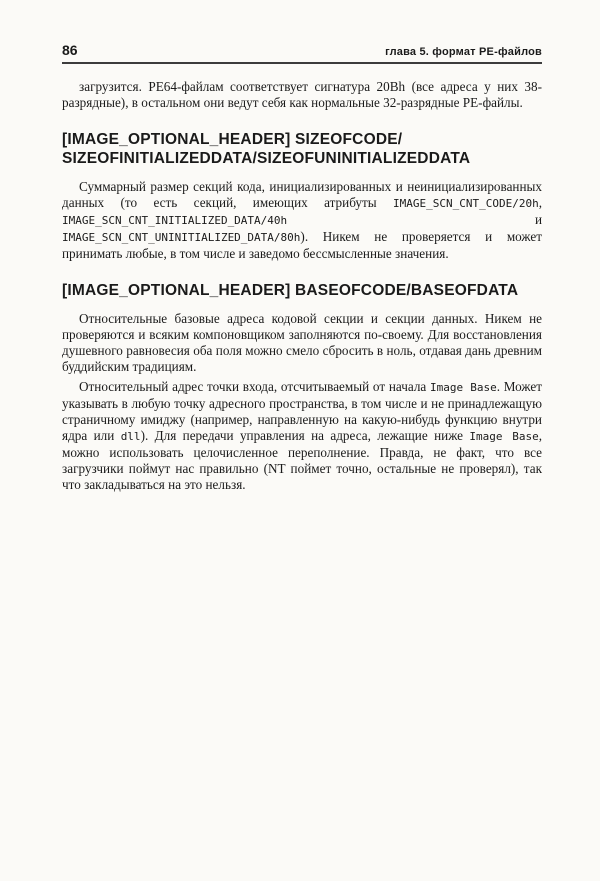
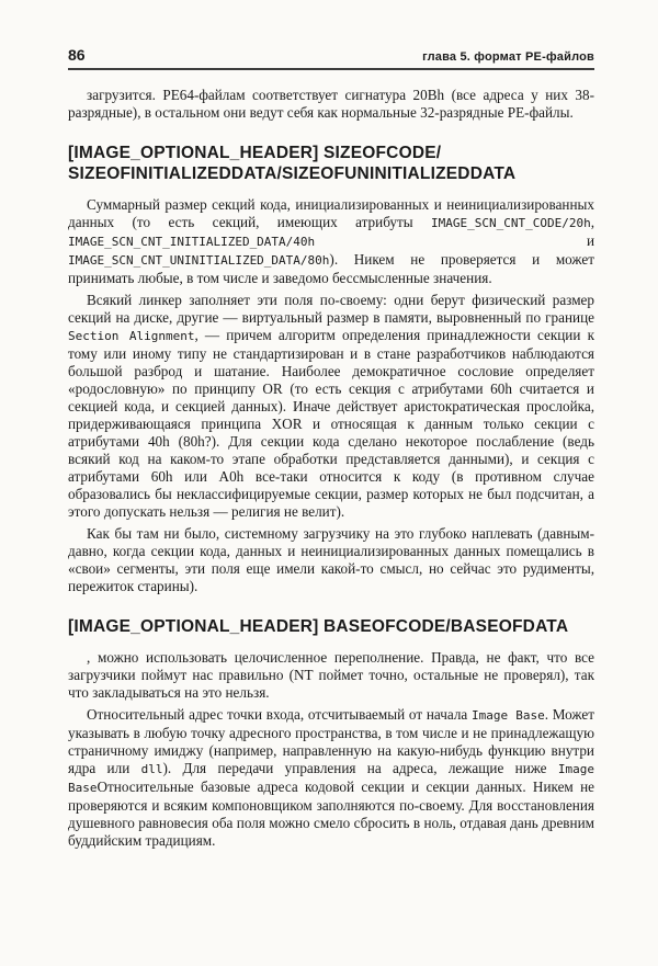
  86
  глава 5. формат PE-файлов
  загрузится. PE64-файлам соответствует сигнатура 20Bh (все адреса у них 38-разрядные), в остальном они ведут себя как нормальные 32-разрядные PE-файлы.
  [IMAGE_OPTIONAL_HEADER] SIZEOFCODE/
  SIZEOFINITIALIZEDDATA/SIZEOFUNINITIALIZEDDATA
  Суммарный размер секций кода, инициализированных и неинициализированных данных (то есть секций, имеющих атрибуты IMAGE_SCN_CNT_CODE/20h, IMAGE_SCN_CNT_INITIALIZED_DATA/40h и IMAGE_SCN_CNT_UNINITIALIZED_DATA/80h). Никем не проверяется и может принимать любые, в том числе и заведомо бессмысленные значения.
+ Всякий линкер заполняет эти поля по-своему: одни берут физический размер секций на диске, другие — виртуальный размер в памяти, выровненный по границе Section Alignment, — причем алгоритм определения принадлежности секции к тому или иному типу не стандартизирован и в стане разработчиков наблюдаются большой разброд и шатание. Наиболее демократичное сословие определяет «родословную» по принципу OR (то есть секция с атрибутами 60h считается и секцией кода, и секцией данных). Иначе действует аристократическая прослойка, придерживающаяся принципа XOR и относящая к данным только секции с атрибутами 40h (80h?). Для секции кода сделано некоторое послабление (ведь всякий код на каком-то этапе обработки представляется данными), и секция с атрибутами 60h или A0h все-таки относится к коду (в противном случае образовались бы неклассифицируемые секции, размер которых не был подсчитан, а этого допускать нельзя — религия не велит).
+ Как бы там ни было, системному загрузчику на это глубоко наплевать (давным-давно, когда секции кода, данных и неинициализированных данных помещались в «свои» сегменты, эти поля еще имели какой-то смысл, но сейчас это рудименты, пережиток старины).
  [IMAGE_OPTIONAL_HEADER] BASEOFCODE/BASEOFDATA
- Относительные базовые адреса кодовой секции и секции данных. Никем не проверяются и всяким компоновщиком заполняются по-своему. Для восстановления душевного равновесия оба поля можно смело сбросить в ноль, отдавая дань древним буддийским традициям.
+ , можно использовать целочисленное переполнение. Правда, не факт, что все загрузчики поймут нас правильно (NT поймет точно, остальные не проверял), так что закладываться на это нельзя.
- Относительный адрес точки входа, отсчитываемый от начала Image Base. Может указывать в любую точку адресного пространства, в том числе и не принадлежащую страничному имиджу (например, направленную на какую-нибудь функцию внутри ядра или dll). Для передачи управления на адреса, лежащие ниже Image Base, можно использовать целочисленное переполнение. Правда, не факт, что все загрузчики поймут нас правильно (NT поймет точно, остальные не проверял), так что закладываться на это нельзя.
+ Относительный адрес точки входа, отсчитываемый от начала Image Base. Может указывать в любую точку адресного пространства, в том числе и не принадлежащую страничному имиджу (например, направленную на какую-нибудь функцию внутри ядра или dll). Для передачи управления на адреса, лежащие ниже Image BaseОтносительные базовые адреса кодовой секции и секции данных. Никем не проверяются и всяким компоновщиком заполняются по-своему. Для восстановления душевного равновесия оба поля можно смело сбросить в ноль, отдавая дань древним буддийским традициям.
